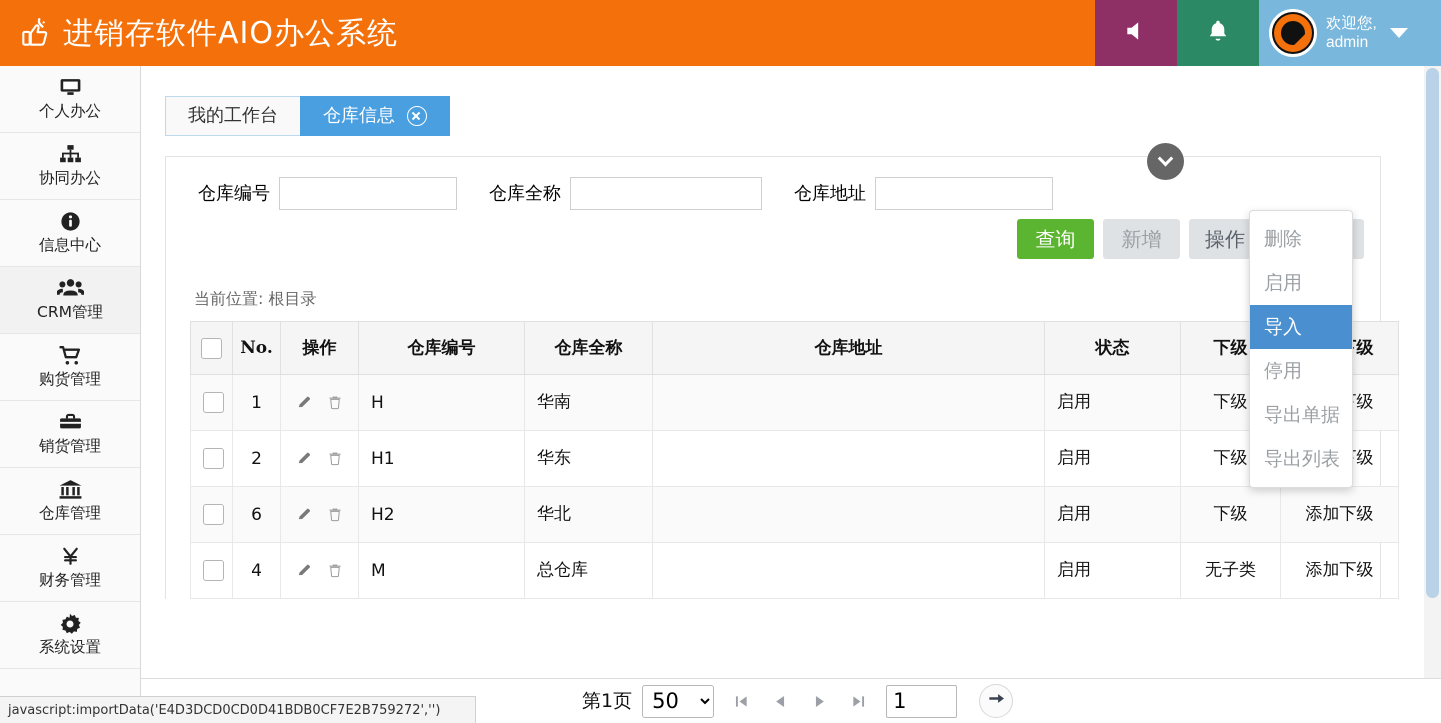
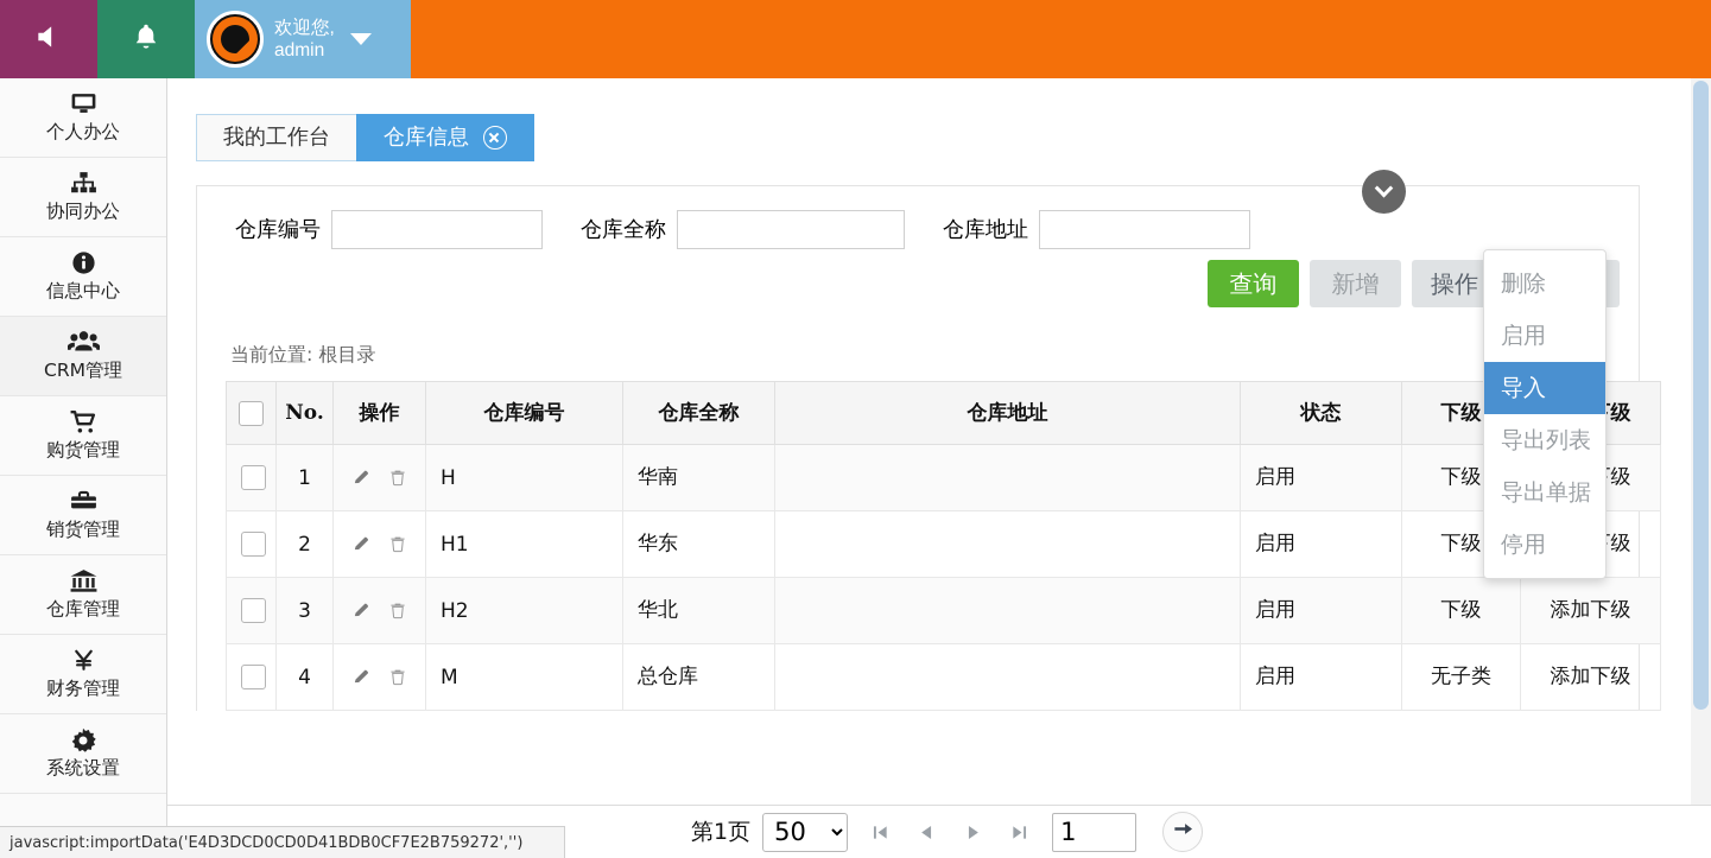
- 进销存软件AIO办公系统
  欢迎您,
  admin
  个人办公
  协同办公
  信息中心
  CRM管理
  购货管理
  销货管理
  仓库管理
  财务管理
  系统设置
  我的工作台
  仓库信息
  仓库编号
  仓库全称
  仓库地址
  查询
  新增
  操作
  当前位置: 根目录
  	No.	操作	仓库编号	仓库全称	仓库地址	状态	下级	级
  	1		H	华南		启用	下级	级
  	2		H1	华东		启用	下级	级
- 	6		H2	华北		启用	下级	添加下级
+ 	3		H2	华北		启用	下级	添加下级
  	4		M	总仓库		启用	无子类	添加下级
  删除
  启用
  导入
- 停用
+ 导出列表
  导出单据
- 导出列表
+ 停用
  第1页
  50
  1
  javascript:importData('E4D3DCD0CD0D41BDB0CF7E2B759272','')
